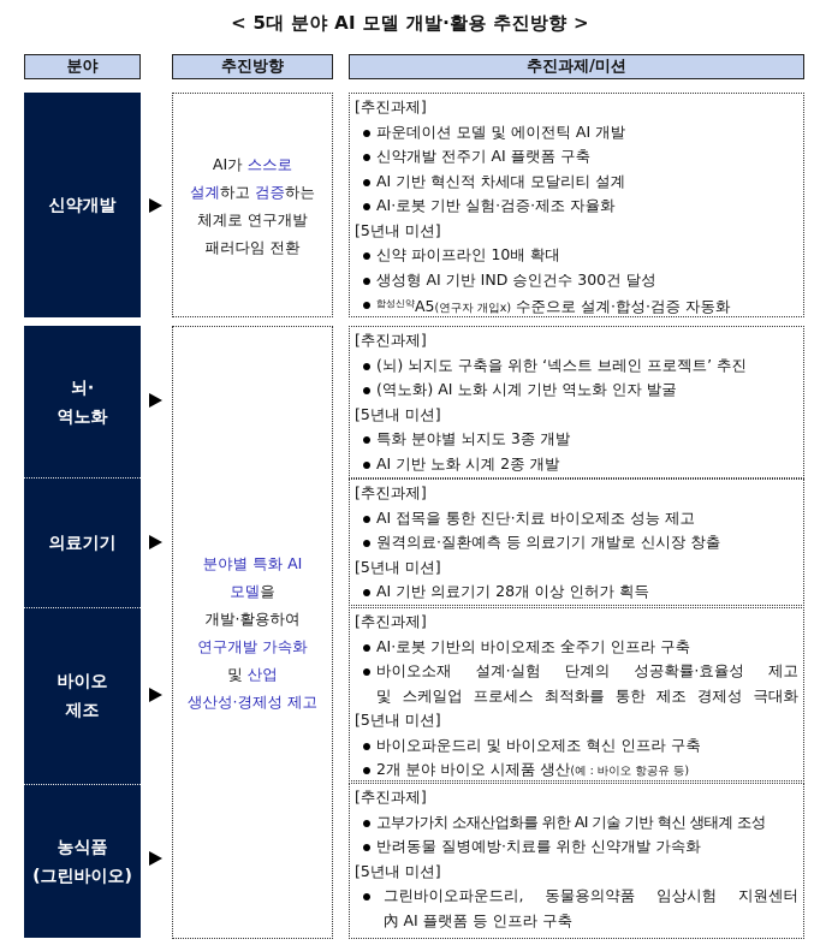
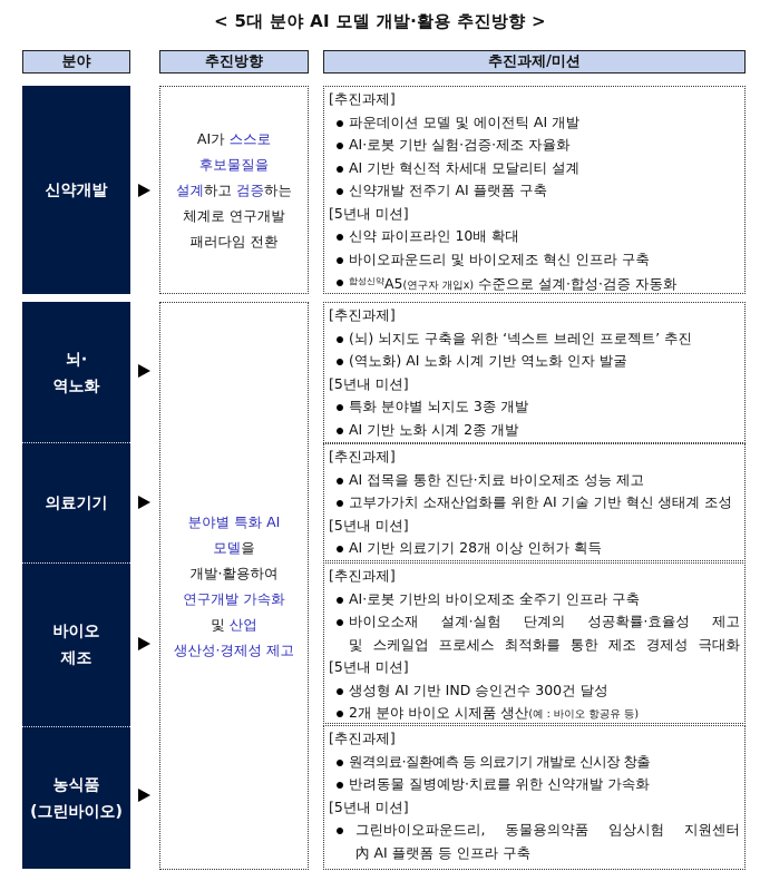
  < 5대 분야 AI 모델 개발·활용 추진방향 >
  분야
  추진방향
  추진과제/미션
  신약개발
  AI가 스스로
+ 후보물질을
  설계하고 검증하는
  체계로 연구개발
  패러다임 전환
  [추진과제]
  파운데이션 모델 및 에이전틱 AI 개발
- 신약개발 전주기 AI 플랫폼 구축
+ AI·로봇 기반 실험·검증·제조 자율화
  AI 기반 혁신적 차세대 모달리티 설계
- AI·로봇 기반 실험·검증·제조 자율화
+ 신약개발 전주기 AI 플랫폼 구축
  [5년내 미션]
  신약 파이프라인 10배 확대
- 생성형 AI 기반 IND 승인건수 300건 달성
+ 바이오파운드리 및 바이오제조 혁신 인프라 구축
  합성신약A5(연구자 개입x) 수준으로 설계·합성·검증 자동화
  뇌·
  역노화
  의료기기
  바이오
  제조
  농식품
  (그린바이오)
  분야별 특화 AI
  모델을
  개발·활용하여
  연구개발 가속화
  및 산업
  생산성·경제성 제고
  [추진과제]
  (뇌) 뇌지도 구축을 위한 ‘넥스트 브레인 프로젝트’ 추진
  (역노화) AI 노화 시계 기반 역노화 인자 발굴
  [5년내 미션]
  특화 분야별 뇌지도 3종 개발
  AI 기반 노화 시계 2종 개발
  [추진과제]
  AI 접목을 통한 진단·치료 바이오제조 성능 제고
- 원격의료·질환예측 등 의료기기 개발로 신시장 창출
+ 고부가가치 소재산업화를 위한 AI 기술 기반 혁신 생태계 조성
  [5년내 미션]
  AI 기반 의료기기 28개 이상 인허가 획득
  [추진과제]
  AI·로봇 기반의 바이오제조 全주기 인프라 구축
  바이오소재 설계·실험 단계의 성공확률·효율성 제고
  및 스케일업 프로세스 최적화를 통한 제조 경제성 극대화
  [5년내 미션]
- 바이오파운드리 및 바이오제조 혁신 인프라 구축
+ 생성형 AI 기반 IND 승인건수 300건 달성
  2개 분야 바이오 시제품 생산(예 : 바이오 항공유 등)
  [추진과제]
- 고부가가치 소재산업화를 위한 AI 기술 기반 혁신 생태계 조성
+ 원격의료·질환예측 등 의료기기 개발로 신시장 창출
  반려동물 질병예방·치료를 위한 신약개발 가속화
  [5년내 미션]
  그린바이오파운드리, 동물용의약품 임상시험 지원센터
  內 AI 플랫폼 등 인프라 구축
